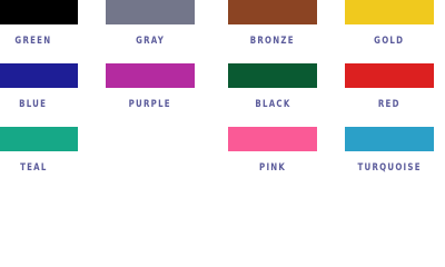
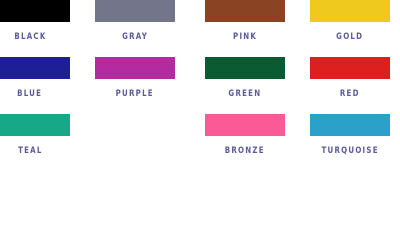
- GREEN
+ BLACK
  GRAY
- BRONZE
+ PINK
  GOLD
  BLUE
  PURPLE
- BLACK
+ GREEN
  RED
  TEAL
- PINK
+ BRONZE
  TURQUOISE
